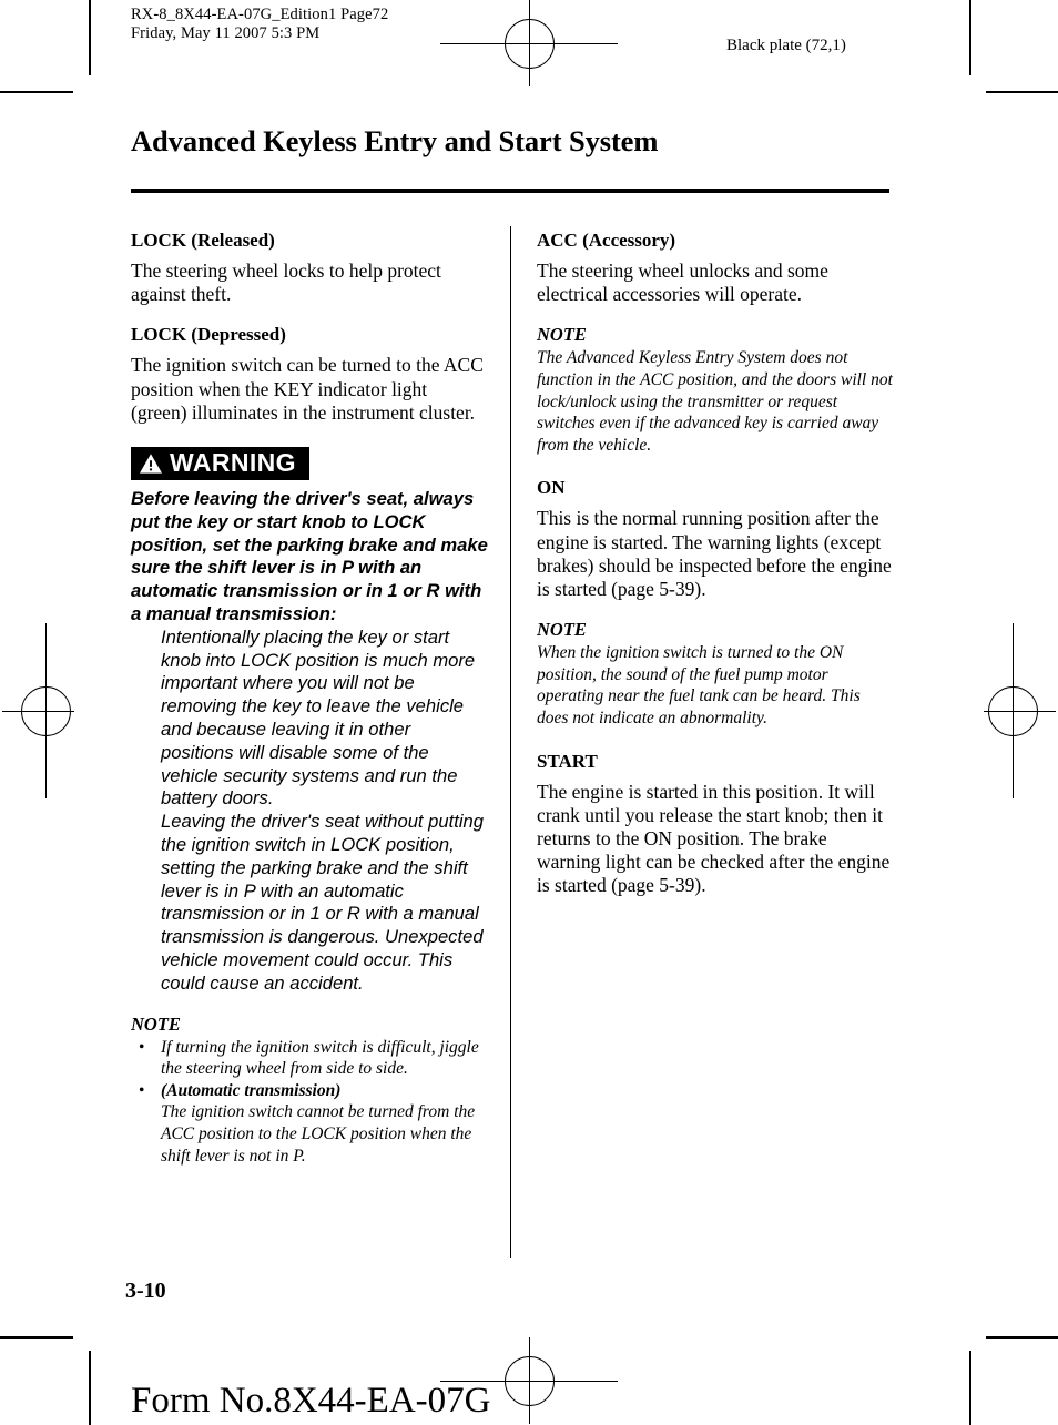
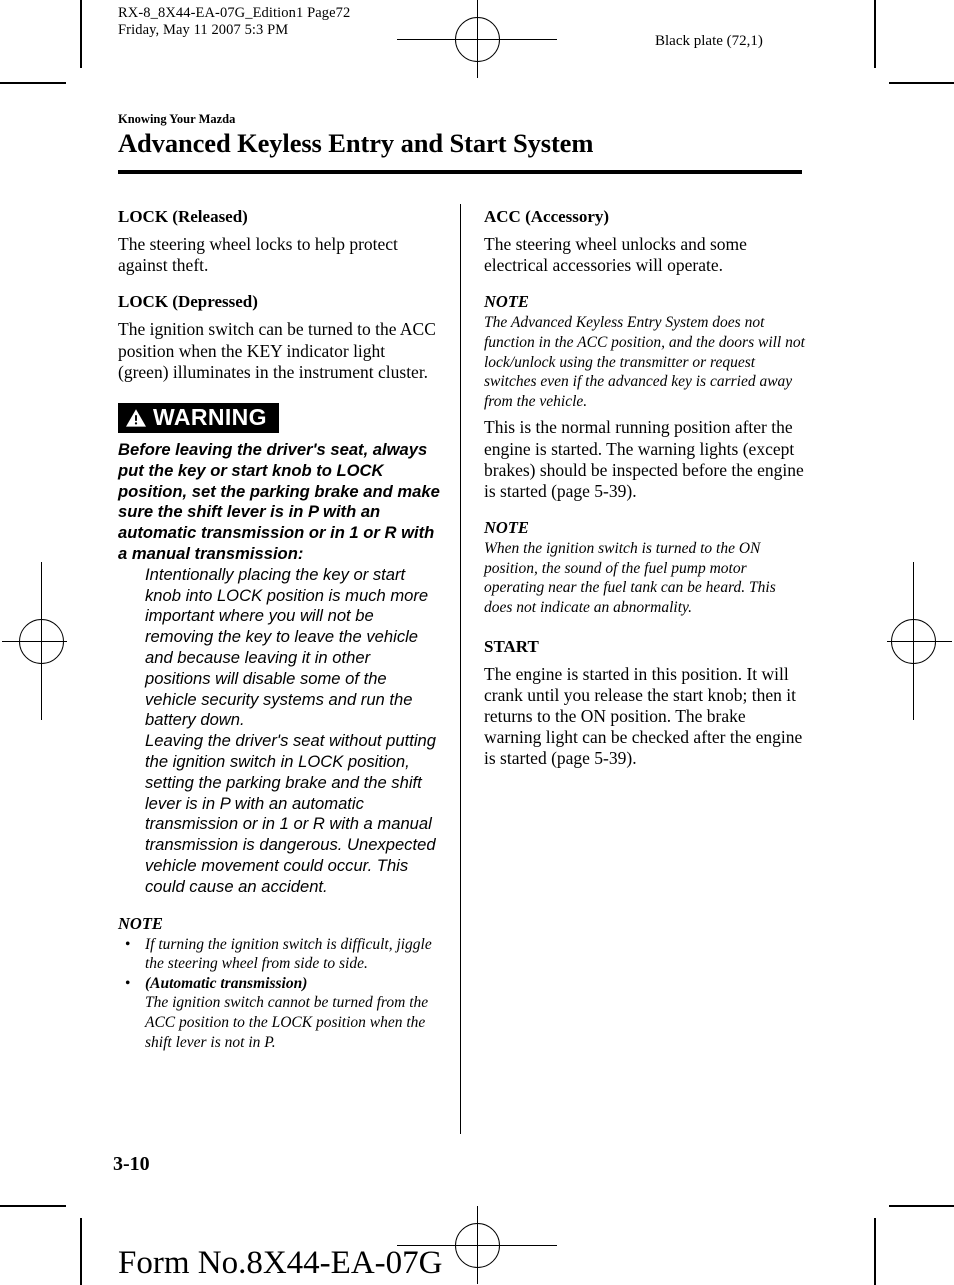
  RX-8_8X44-EA-07G_Edition1 Page72
  Friday, May 11 2007 5:3 PM
  Black plate (72,1)
+ Knowing Your Mazda
  Advanced Keyless Entry and Start System
  LOCK (Released)
  The steering wheel locks to help protect against theft.
  LOCK (Depressed)
  The ignition switch can be turned to the ACC position when the KEY indicator light (green) illuminates in the instrument cluster.
  WARNING
  Before leaving the driver's seat, always put the key or start knob to LOCK position, set the parking brake and make sure the shift lever is in P with an automatic transmission or in 1 or R with a manual transmission:
- Intentionally placing the key or start knob into LOCK position is much more important where you will not be removing the key to leave the vehicle and because leaving it in other positions will disable some of the vehicle security systems and run the battery doors.
+ Intentionally placing the key or start knob into LOCK position is much more important where you will not be removing the key to leave the vehicle and because leaving it in other positions will disable some of the vehicle security systems and run the battery down.
  Leaving the driver's seat without putting the ignition switch in LOCK position, setting the parking brake and the shift lever is in P with an automatic transmission or in 1 or R with a manual transmission is dangerous. Unexpected vehicle movement could occur. This could cause an accident.
  NOTE
  •
  If turning the ignition switch is difficult, jiggle the steering wheel from side to side.
  •
  (Automatic transmission)
  The ignition switch cannot be turned from the ACC position to the LOCK position when the shift lever is not in P.
  ACC (Accessory)
  The steering wheel unlocks and some electrical accessories will operate.
  NOTE
  The Advanced Keyless Entry System does not function in the ACC position, and the doors will not lock/unlock using the transmitter or request switches even if the advanced key is carried away from the vehicle.
- ON
  This is the normal running position after the engine is started. The warning lights (except brakes) should be inspected before the engine is started (page 5-39).
  NOTE
  When the ignition switch is turned to the ON position, the sound of the fuel pump motor operating near the fuel tank can be heard. This does not indicate an abnormality.
  START
  The engine is started in this position. It will crank until you release the start knob; then it returns to the ON position. The brake warning light can be checked after the engine is started (page 5-39).
  3-10
  Form No.8X44-EA-07G
